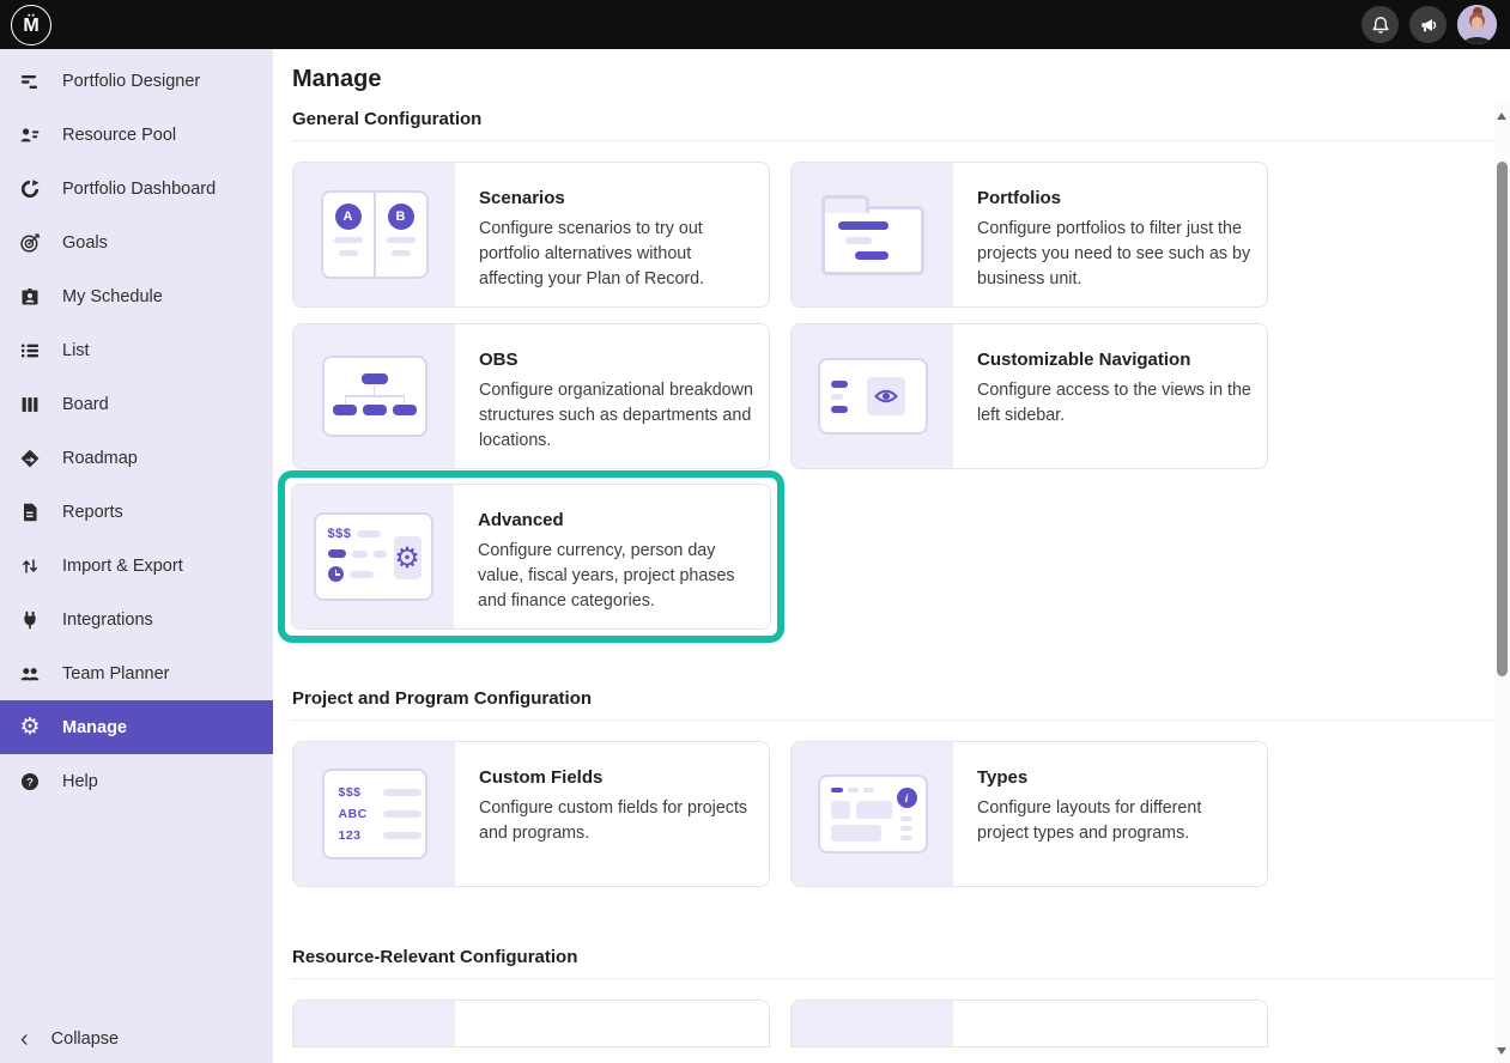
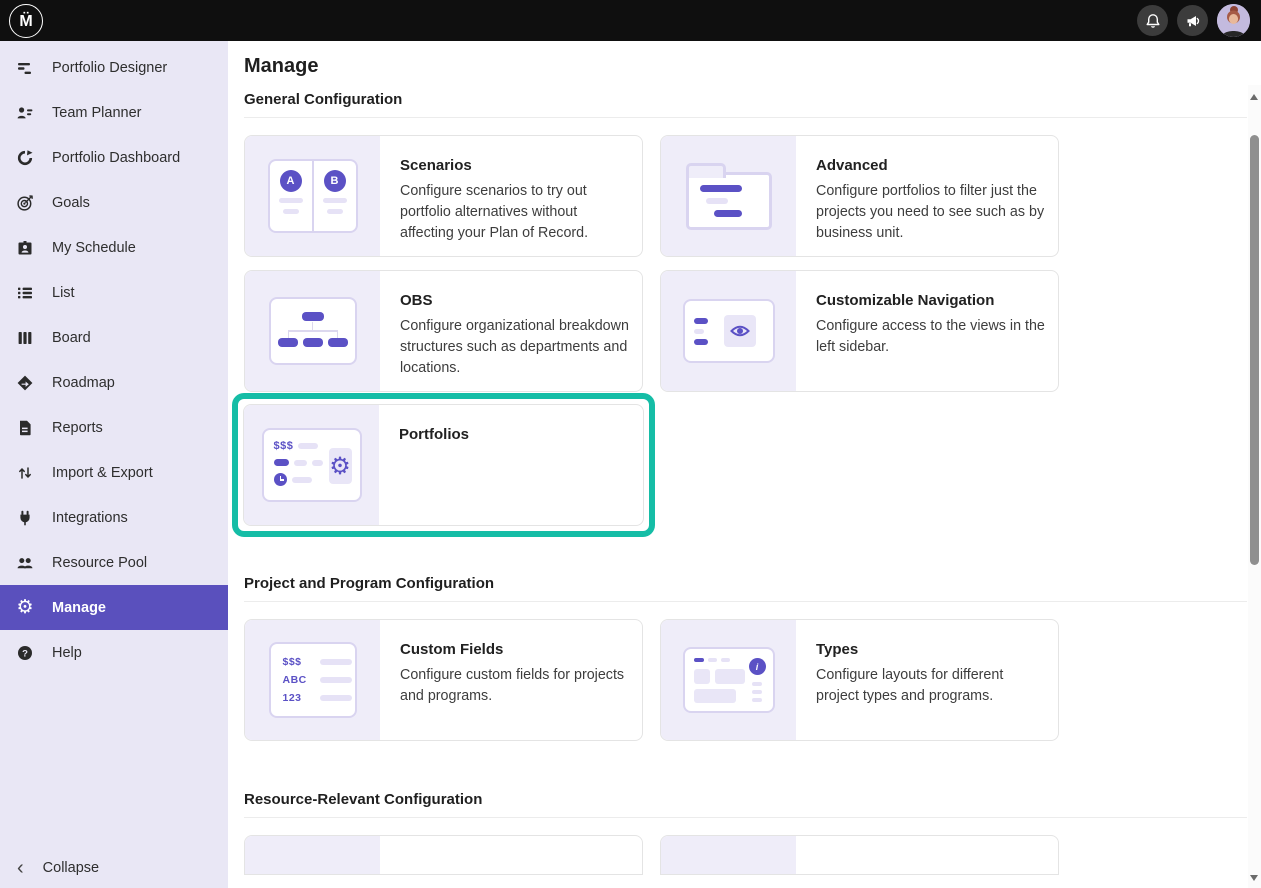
  M̈
  Portfolio Designer
- Resource Pool
+ Team Planner
  Portfolio Dashboard
  Goals
  My Schedule
  List
  Board
  Roadmap
  Reports
  Import & Export
  Integrations
- Team Planner
+ Resource Pool
  ⚙
  Manage
  ?
  Help
  ‹
  Collapse
  Manage
  General Configuration
  A
  B
  Scenarios
  Configure scenarios to try out portfolio alternatives without affecting your Plan of Record.
- Portfolios
+ Advanced
  Configure portfolios to filter just the projects you need to see such as by business unit.
  OBS
  Configure organizational breakdown structures such as departments and locations.
  Customizable Navigation
  Configure access to the views in the left sidebar.
  $$$
  ⚙
- Advanced
+ Portfolios
- Configure currency, person day value, fiscal years, project phases and finance categories.
  Project and Program Configuration
  $$$
  ABC
  123
  Custom Fields
  Configure custom fields for projects and programs.
  i
  Types
  Configure layouts for different project types and programs.
  Resource-Relevant Configuration
